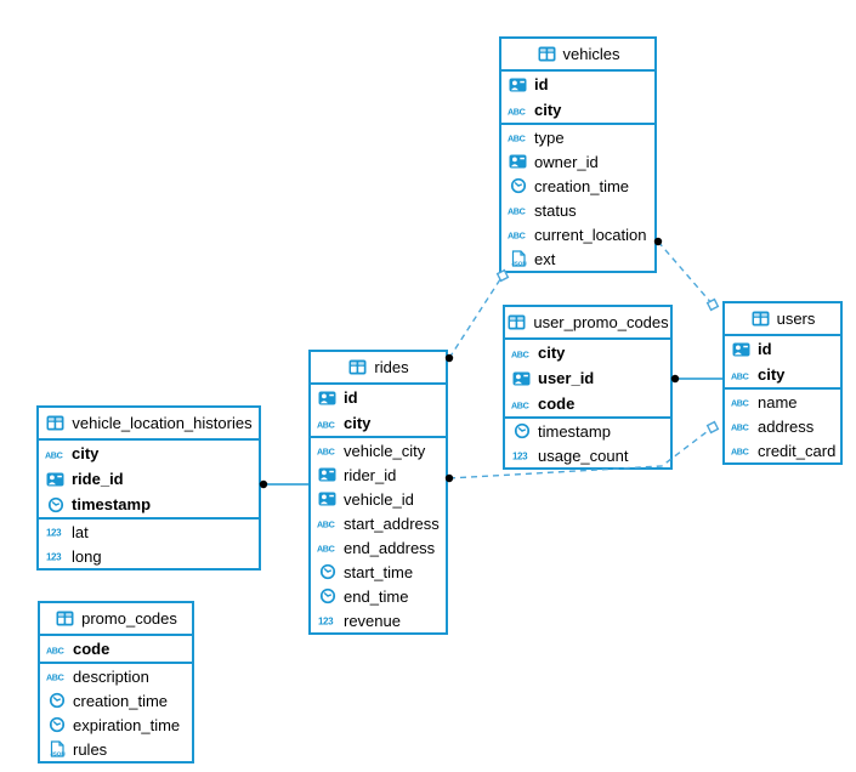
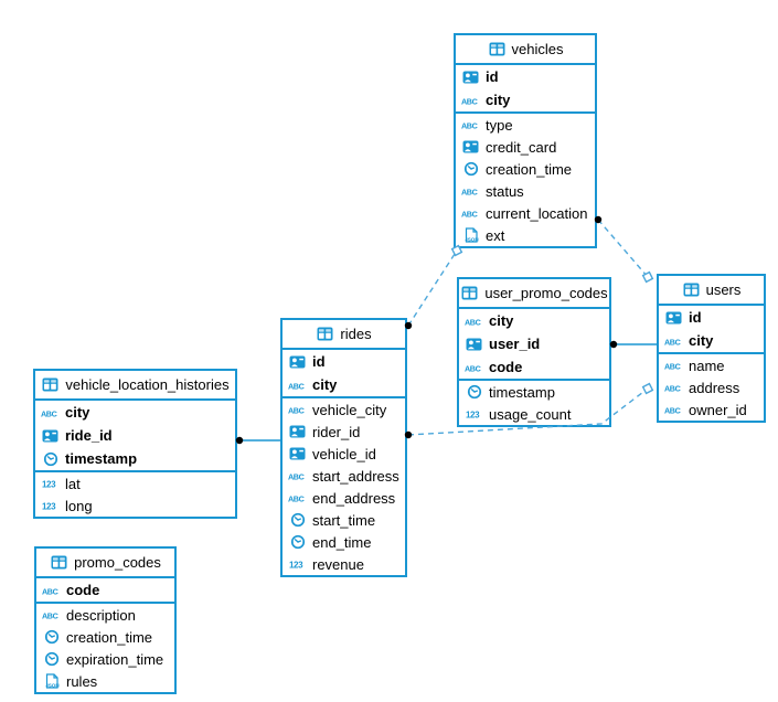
  vehicles
  id
  ABC
  city
  ABC
  type
- owner_id
+ credit_card
  creation_time
  ABC
  status
  ABC
  current_location
  ext
  user_promo_codes
  ABC
  city
  user_id
  ABC
  code
  timestamp
  123
  usage_count
  users
  id
  ABC
  city
  ABC
  name
  ABC
  address
  ABC
- credit_card
+ owner_id
  rides
  id
  ABC
  city
  ABC
  vehicle_city
  rider_id
  vehicle_id
  ABC
  start_address
  ABC
  end_address
  start_time
  end_time
  123
  revenue
  vehicle_location_histories
  ABC
  city
  ride_id
  timestamp
  123
  lat
  123
  long
  promo_codes
  ABC
  code
  ABC
  description
  creation_time
  expiration_time
  rules
